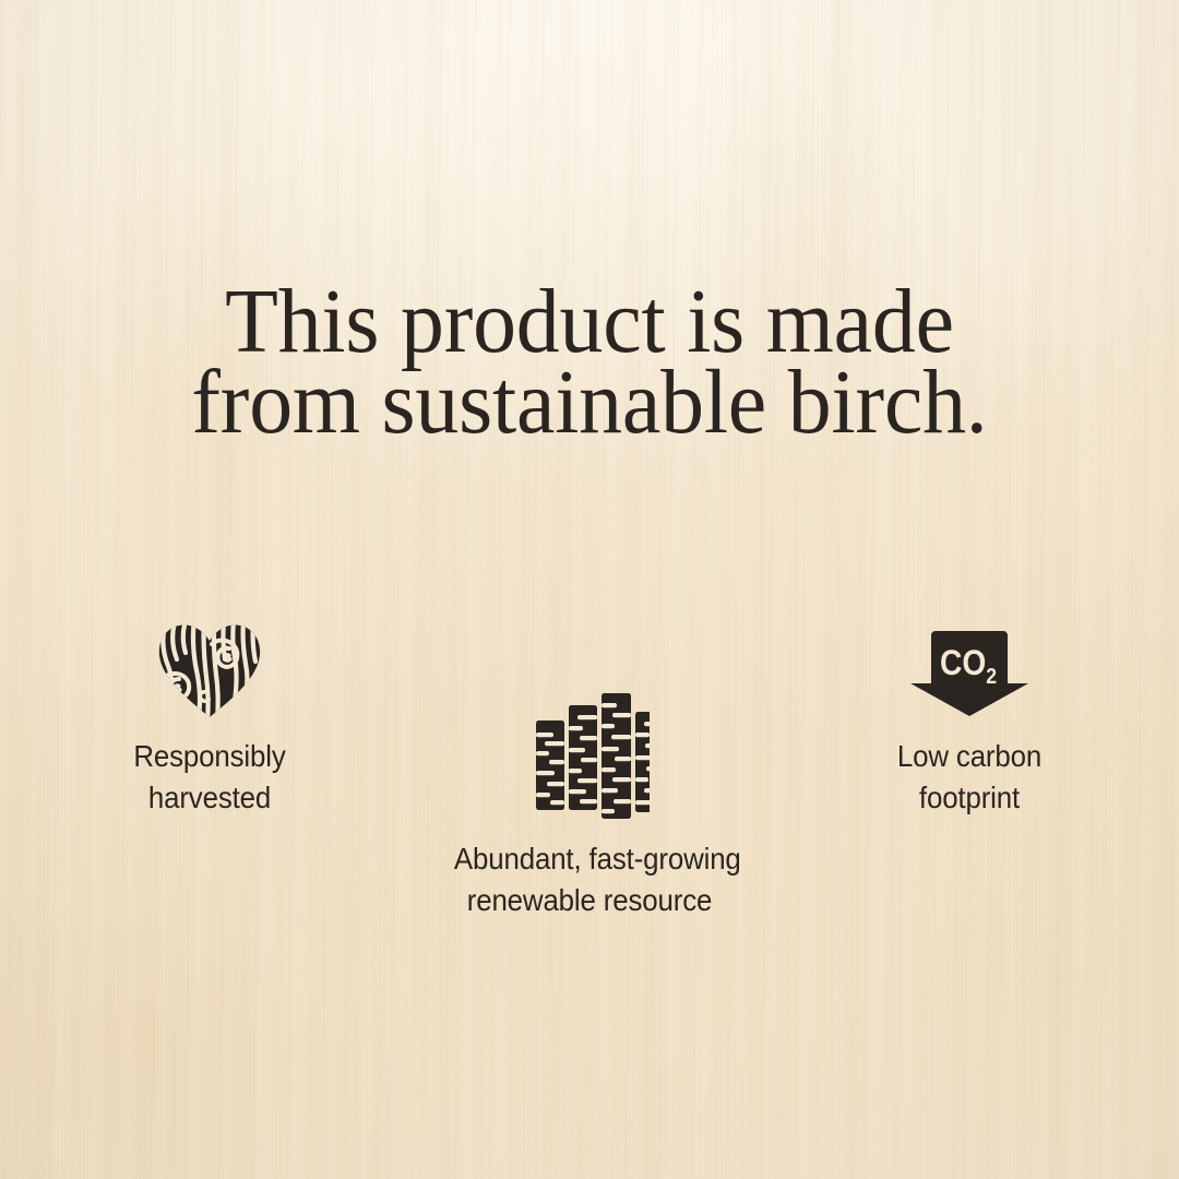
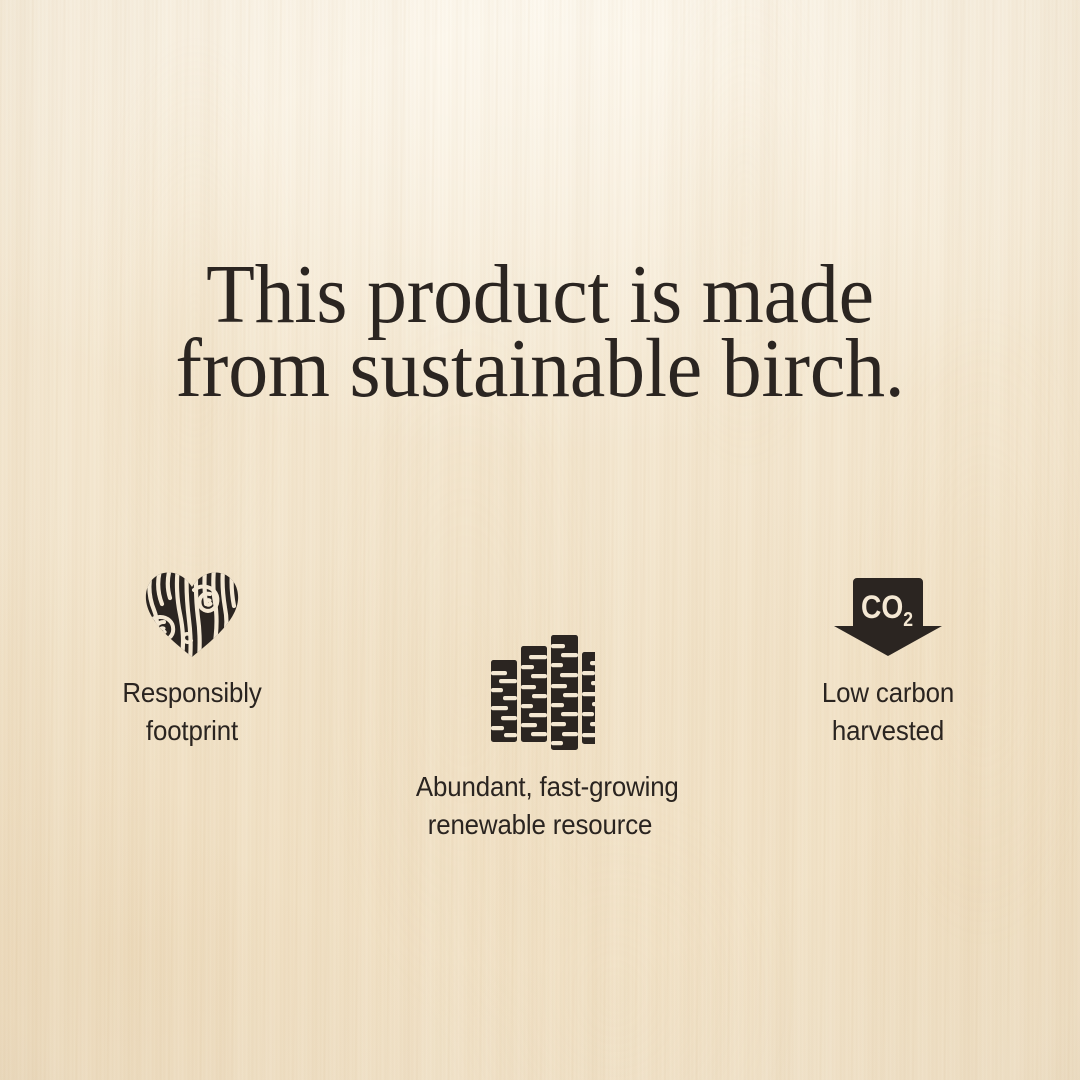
  This product is made
  from sustainable birch.
  Responsibly
- harvested
+ footprint
  Abundant, fast-growing
  renewable resource
  CO2
  Low carbon
- footprint
+ harvested
